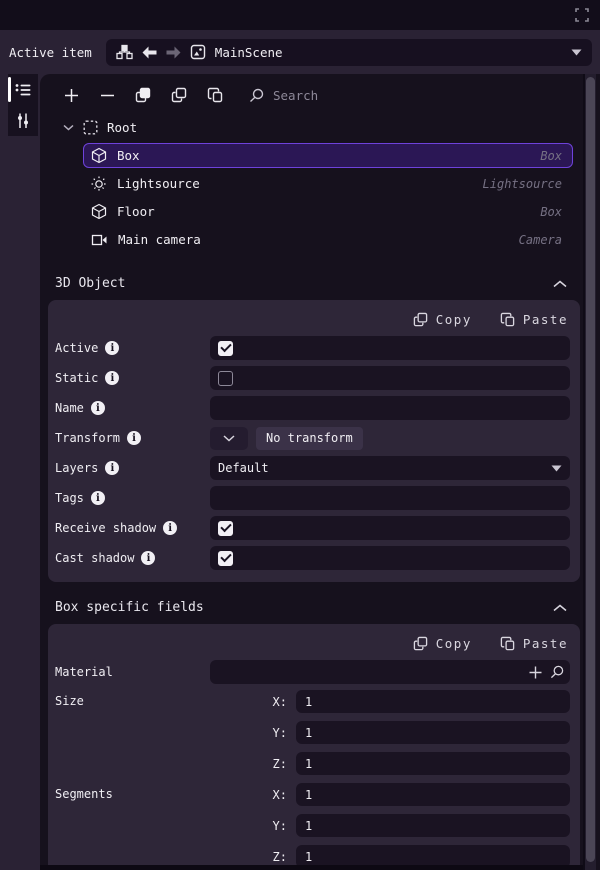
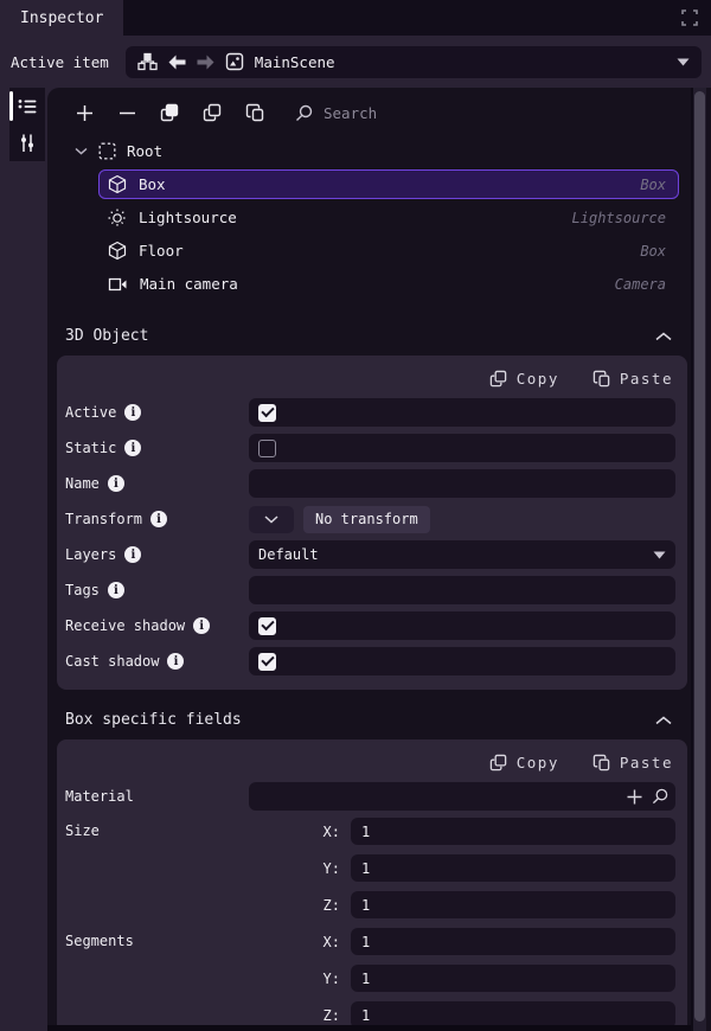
+ Inspector
  Active item
  MainScene
  Search
  Root
  Box
  Box
  Lightsource
  Lightsource
  Floor
  Box
  Main camera
  Camera
  3D Object
  Copy
  Paste
  Active
  i
  Static
  i
  Name
  i
  Transform
  i
  No transform
  Layers
  i
  Default
  Tags
  i
  Receive shadow
  i
  Cast shadow
  i
  Box specific fields
  Copy
  Paste
  Material
  Size
  X:
  1
  Y:
  1
  Z:
  1
  Segments
  X:
  1
  Y:
  1
  Z:
  1
